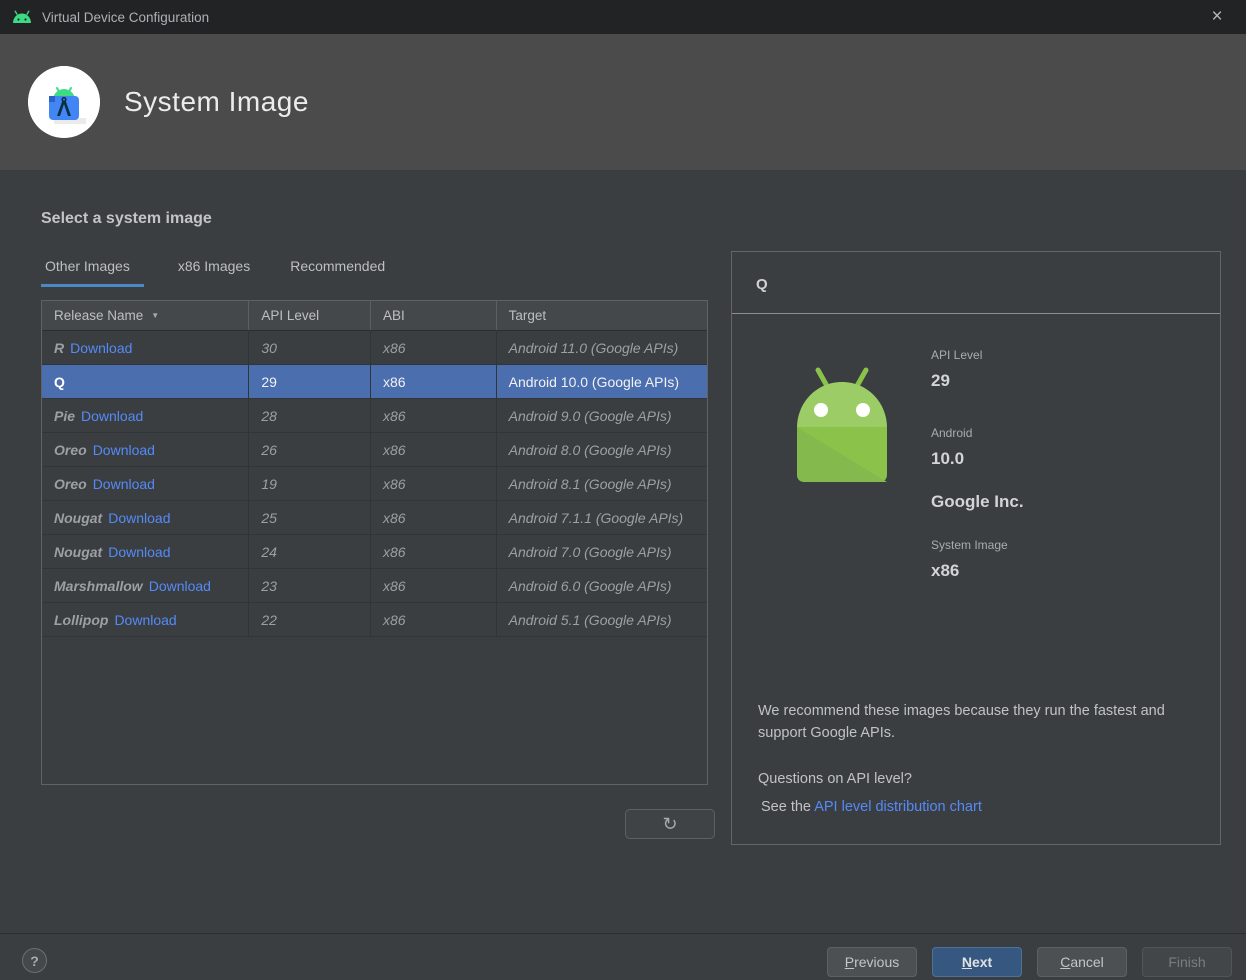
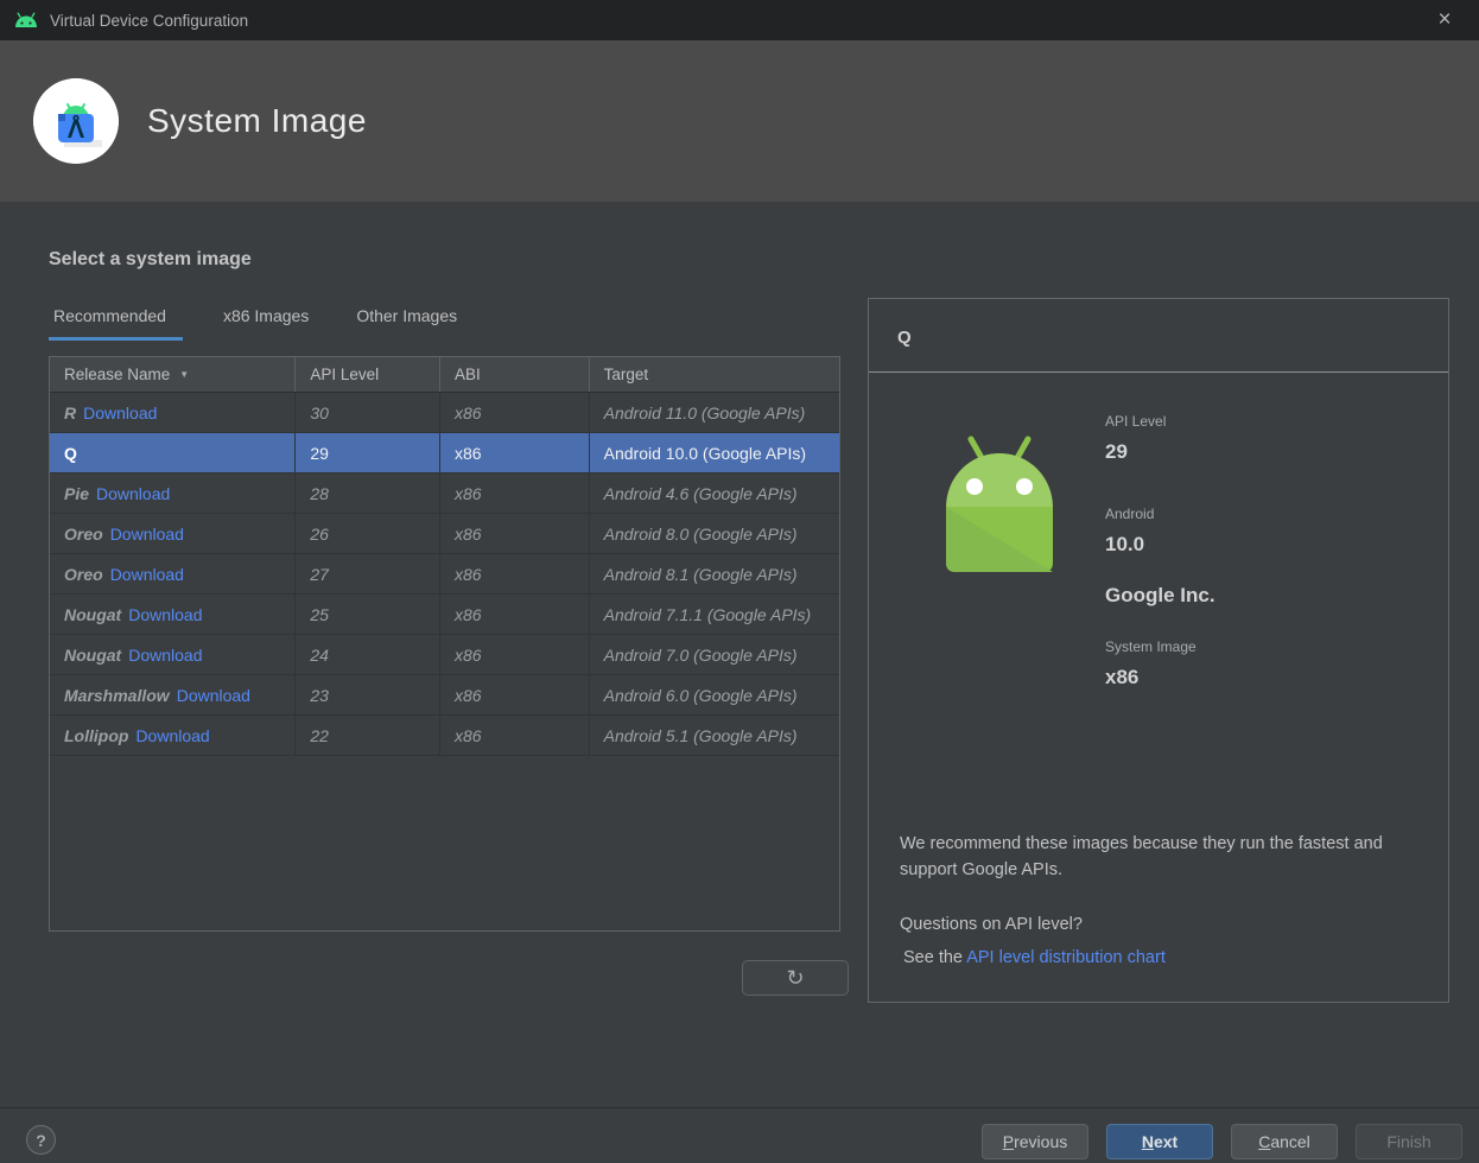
  Virtual Device Configuration
  ×
  System Image
  Select a system image
- Other Images
+ Recommended
  x86 Images
- Recommended
+ Other Images
  Release Name
  ▼
  API Level
  ABI
  Target
  R
  Download
  30
  x86
  Android 11.0 (Google APIs)
  Q
  29
  x86
  Android 10.0 (Google APIs)
  Pie
  Download
  28
  x86
- Android 9.0 (Google APIs)
+ Android 4.6 (Google APIs)
  Oreo
  Download
  26
  x86
  Android 8.0 (Google APIs)
  Oreo
  Download
- 19
+ 27
  x86
  Android 8.1 (Google APIs)
  Nougat
  Download
  25
  x86
  Android 7.1.1 (Google APIs)
  Nougat
  Download
  24
  x86
  Android 7.0 (Google APIs)
  Marshmallow
  Download
  23
  x86
  Android 6.0 (Google APIs)
  Lollipop
  Download
  22
  x86
  Android 5.1 (Google APIs)
  ↻
  Q
  API Level
  29
  Android
  10.0
  Google Inc.
  System Image
  x86
  We recommend these images because they run the fastest and support Google APIs.
  Questions on API level?
  See the API level distribution chart
  ?
  Previous
  Next
  Cancel
  Finish
